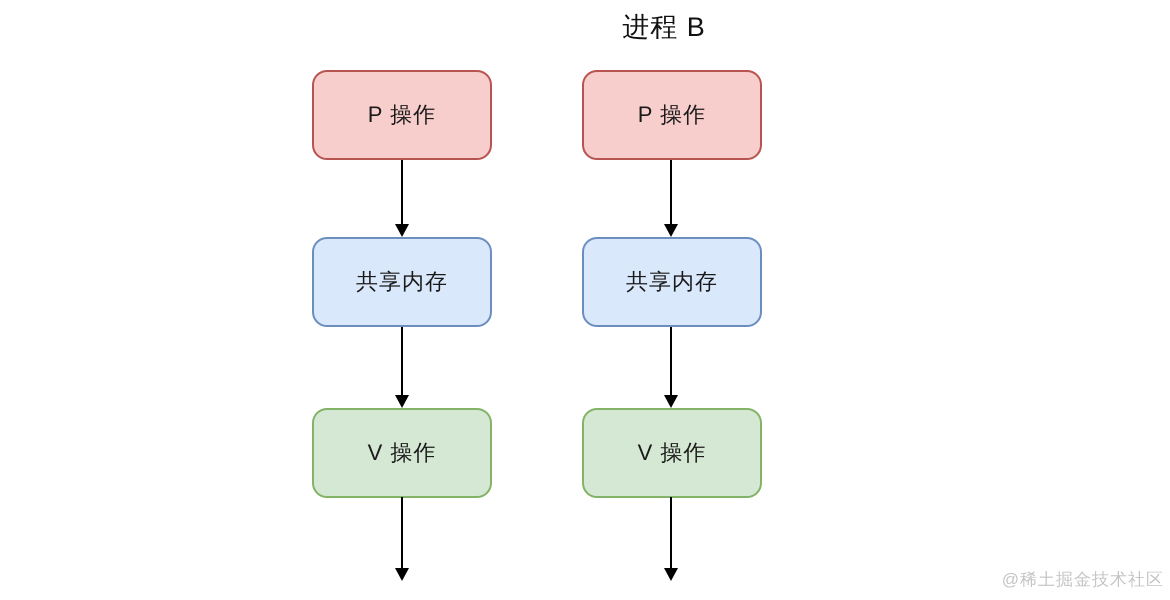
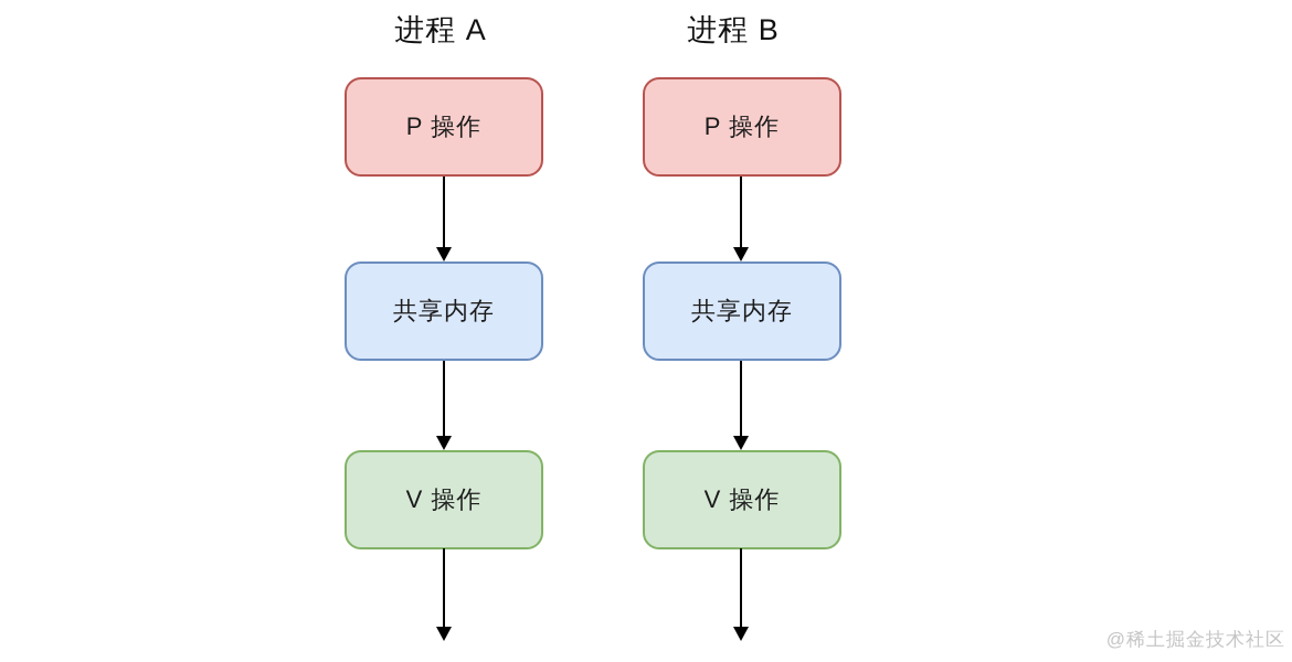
+ 进程 A
  进程 B
  P 操作
  共享内存
  V 操作
  P 操作
  共享内存
  V 操作
  @稀土掘金技术社区
